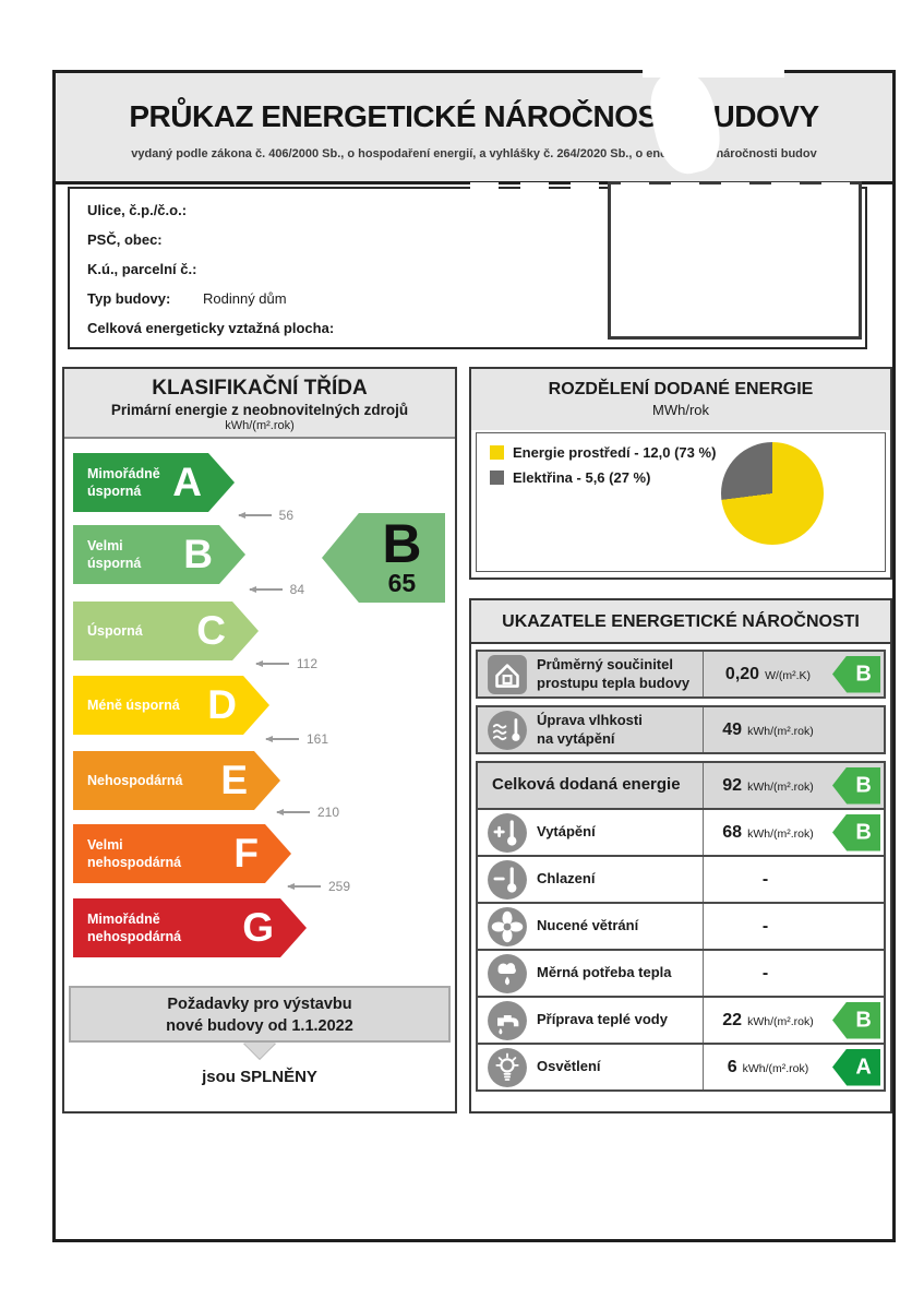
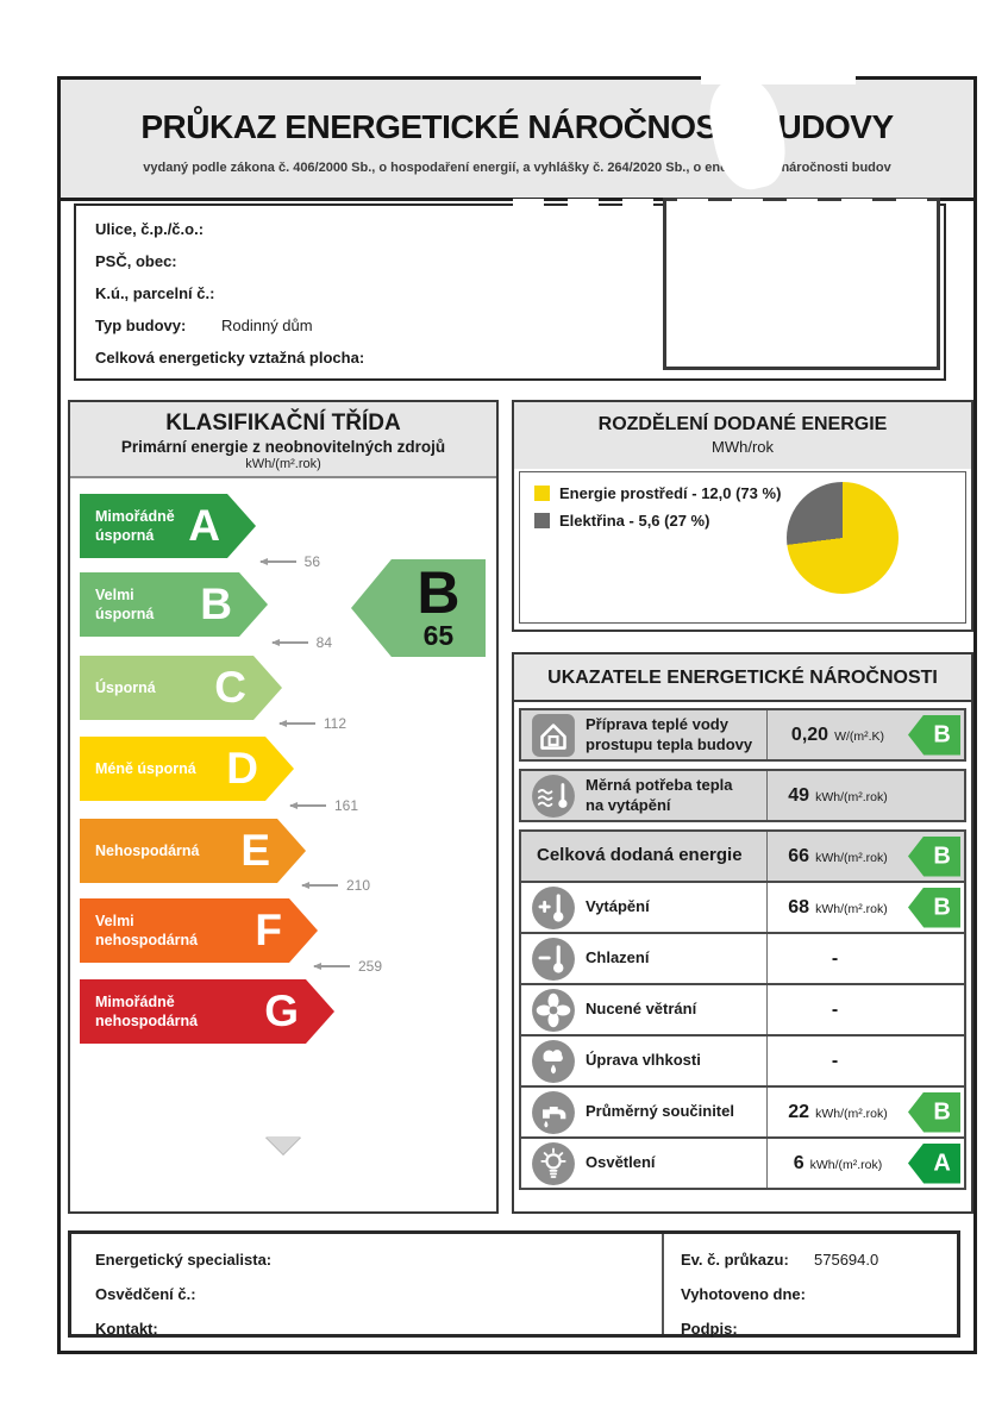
  PRŮKAZ ENERGETICKÉ NÁROČNOSUDOVY
  vydaný podle zákona č. 406/2000 Sb., o hospodaření energií, a vyhlášky č. 264/2020 Sb., o en náročnosti budov
  Ulice, č.p./č.o.:
  PSČ, obec:
  K.ú., parcelní č.:
  Typ budovy:
  Rodinný dům
  Celková energeticky vztažná plocha:
  KLASIFIKAČNÍ TŘÍDA
  Primární energie z neobnovitelných zdrojů
  kWh/(m².rok)
  Mimořádně
  úsporná
  A
  56
  Velmi
  úsporná
  B
  84
  Úsporná
  C
  112
  Méně úsporná
  D
  161
  Nehospodárná
  E
  210
  Velmi
  nehospodárná
  F
  259
  Mimořádně
  nehospodárná
  G
  B
  65
- Požadavky pro výstavbu
- nové budovy od 1.1.2022
- jsou SPLNĚNY
  ROZDĚLENÍ DODANÉ ENERGIE
  MWh/rok
  Energie prostředí - 12,0 (73 %)
  Elektřina - 5,6 (27 %)
  UKAZATELE ENERGETICKÉ NÁROČNOSTI
- Průměrný součinitel
+ Příprava teplé vody
  prostupu tepla budovy
  0,20
  W/(m².K)
  B
- Úprava vlhkosti
+ Měrná potřeba tepla
  na vytápění
  49
  kWh/(m².rok)
  Celková dodaná energie
- 92
+ 66
  kWh/(m².rok)
  B
  Vytápění
  68
  kWh/(m².rok)
  B
  Chlazení
  -
  Nucené větrání
  -
- Měrná potřeba tepla
+ Úprava vlhkosti
  -
- Příprava teplé vody
+ Průměrný součinitel
  22
  kWh/(m².rok)
  B
  Osvětlení
  6
  kWh/(m².rok)
  A
+ Energetický specialista:
+ Osvědčení č.:
+ Kontakt:
+ Ev. č. průkazu:
+ 575694.0
+ Vyhotoveno dne:
+ Podpis:
